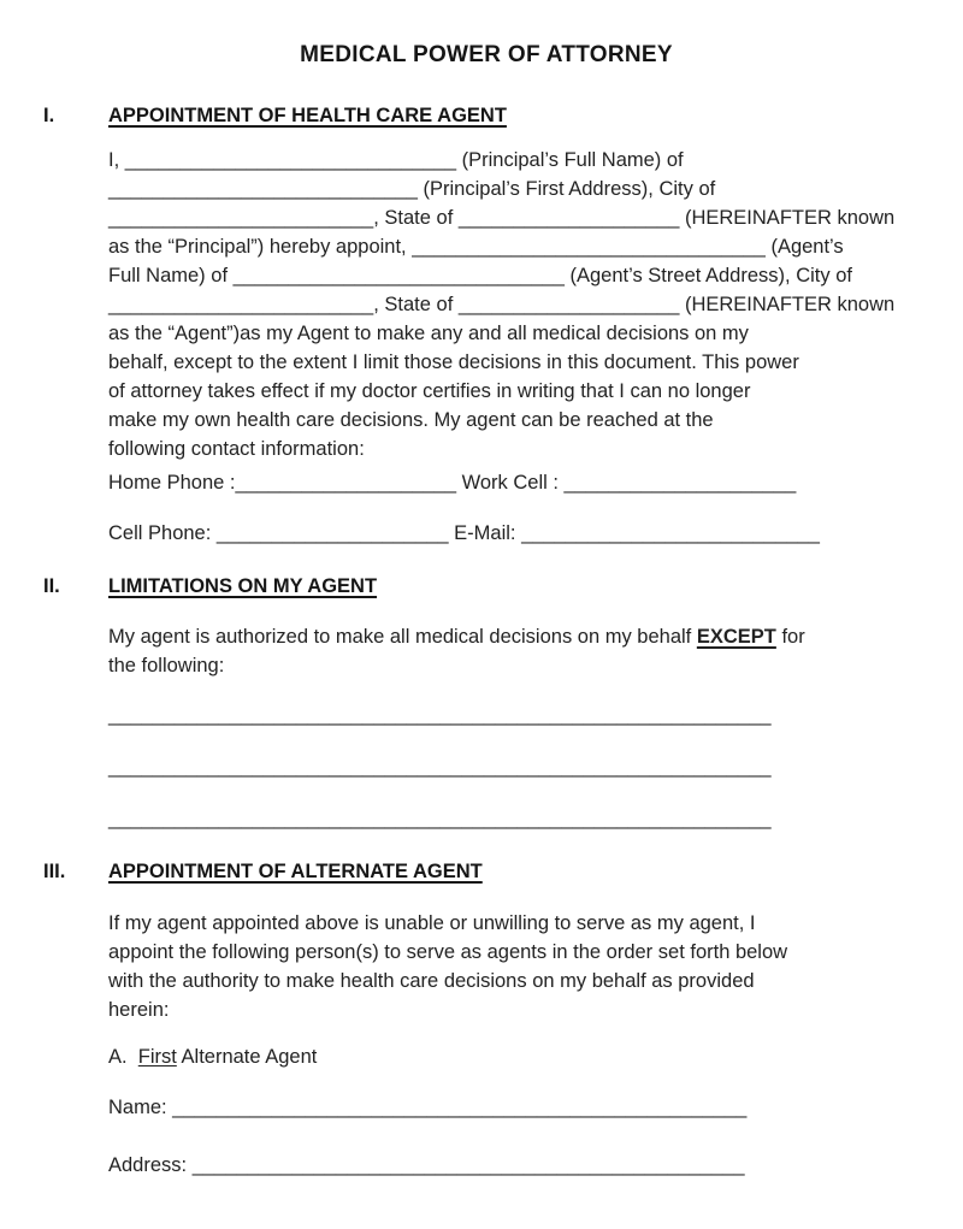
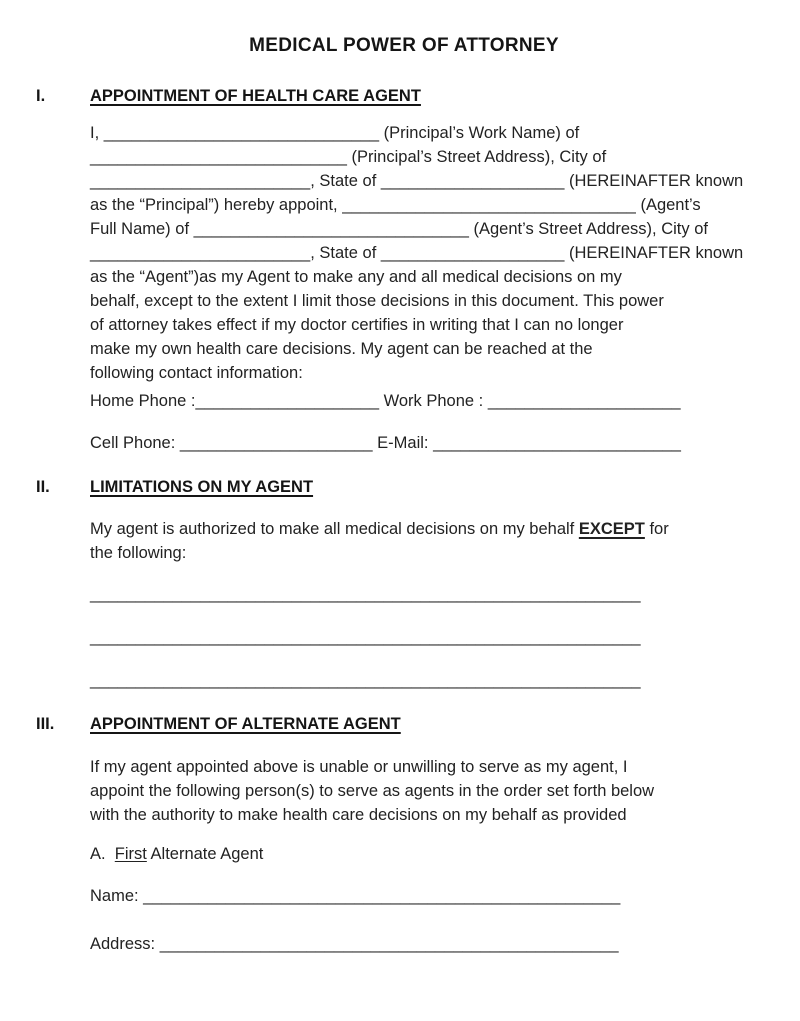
  MEDICAL POWER OF ATTORNEY
  I.
  APPOINTMENT OF HEALTH CARE AGENT
- I, ______________________________ (Principal’s Full Name) of
+ I, ______________________________ (Principal’s Work Name) of
- ____________________________ (Principal’s First Address), City of
+ ____________________________ (Principal’s Street Address), City of
  ________________________, State of ____________________ (HEREINAFTER known
  as the “Principal”) hereby appoint, ________________________________ (Agent’s
  Full Name) of ______________________________ (Agent’s Street Address), City of
  ________________________, State of ____________________ (HEREINAFTER known
  as the “Agent”)as my Agent to make any and all medical decisions on my
  behalf, except to the extent I limit those decisions in this document. This power
  of attorney takes effect if my doctor certifies in writing that I can no longer
  make my own health care decisions. My agent can be reached at the
  following contact information:
- Home Phone :____________________ Work Cell : _____________________
+ Home Phone :____________________ Work Phone : _____________________
  Cell Phone: _____________________ E-Mail: ___________________________
  II.
  LIMITATIONS ON MY AGENT
  My agent is authorized to make all medical decisions on my behalf EXCEPT for
  the following:
  ____________________________________________________________
  ____________________________________________________________
  ____________________________________________________________
  III.
  APPOINTMENT OF ALTERNATE AGENT
  If my agent appointed above is unable or unwilling to serve as my agent, I
  appoint the following person(s) to serve as agents in the order set forth below
  with the authority to make health care decisions on my behalf as provided
- herein:
  A. First Alternate Agent
  Name: ____________________________________________________
  Address: __________________________________________________
